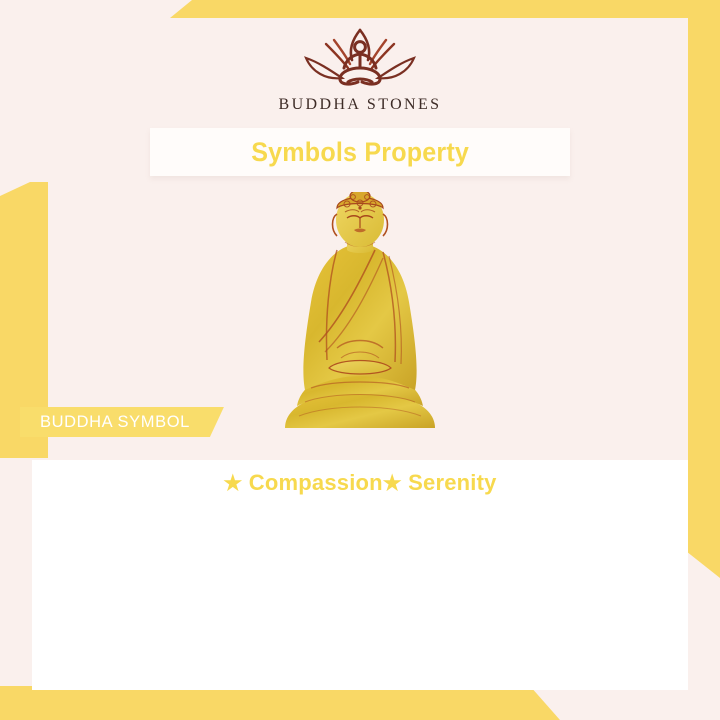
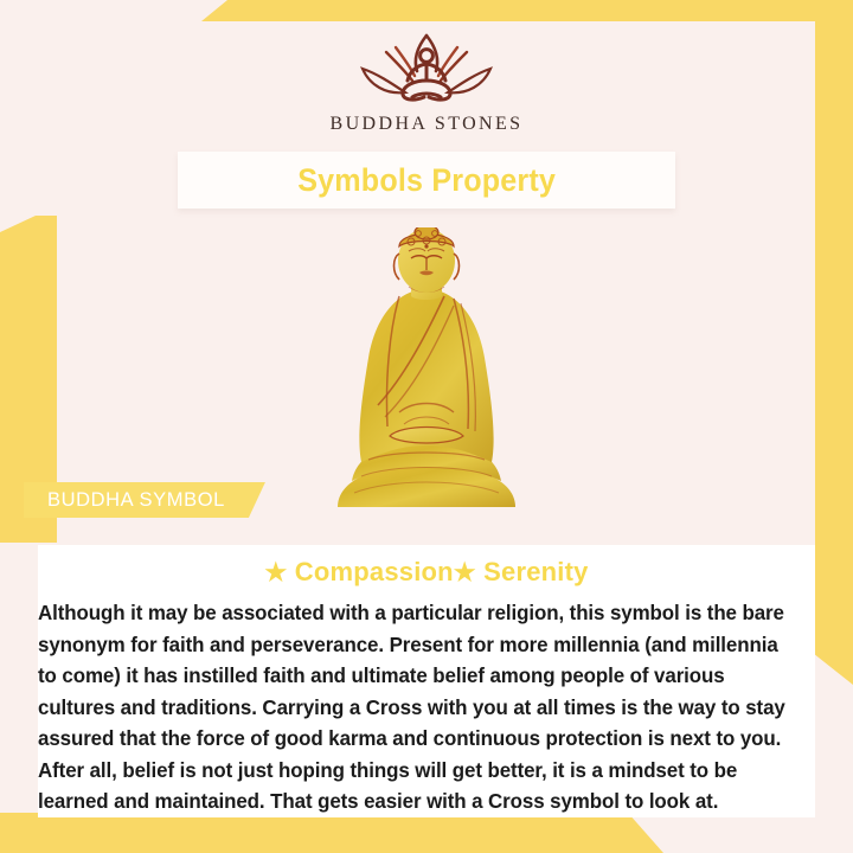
  BUDDHA STONES
  Symbols Property
  BUDDHA SYMBOL
  ★ Compassion★ Serenity
+ Although it may be associated with a particular religion, this symbol is the bare synonym for faith and perseverance. Present for more millennia (and millennia to come) it has instilled faith and ultimate belief among people of various cultures and traditions. Carrying a Cross with you at all times is the way to stay assured that the force of good karma and continuous protection is next to you. After all, belief is not just hoping things will get better, it is a mindset to be learned and maintained. That gets easier with a Cross symbol to look at.
